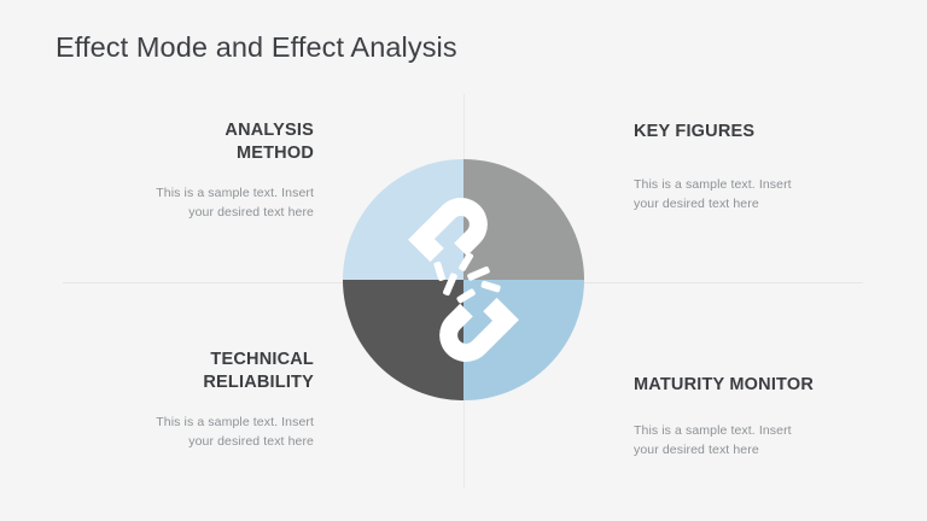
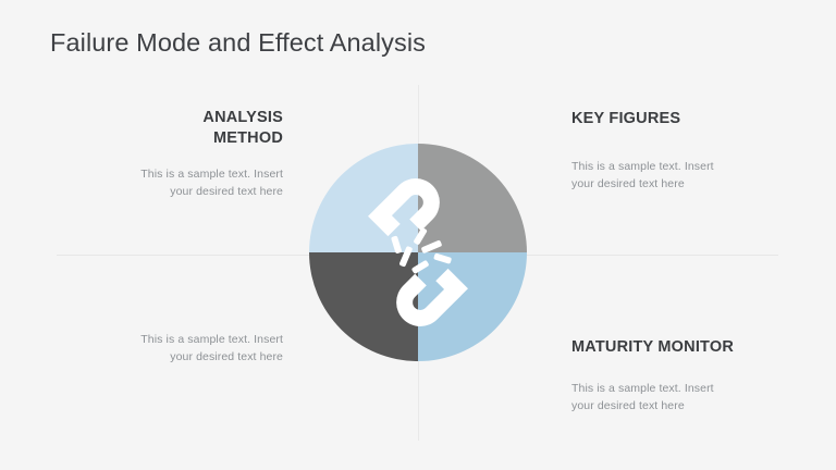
- Effect Mode and Effect Analysis
+ Failure Mode and Effect Analysis
  ANALYSIS
  METHOD
  This is a sample text. Insert
  your desired text here
  KEY FIGURES
  This is a sample text. Insert
  your desired text here
- TECHNICAL
- RELIABILITY
  This is a sample text. Insert
  your desired text here
  MATURITY MONITOR
  This is a sample text. Insert
  your desired text here
